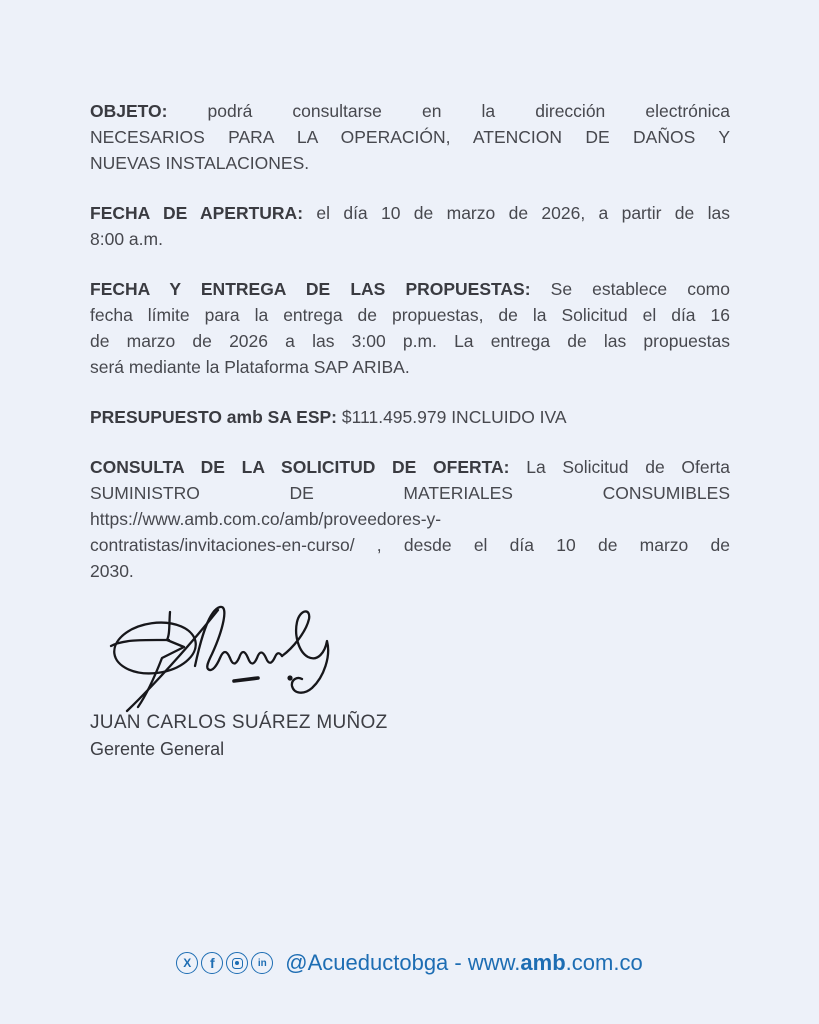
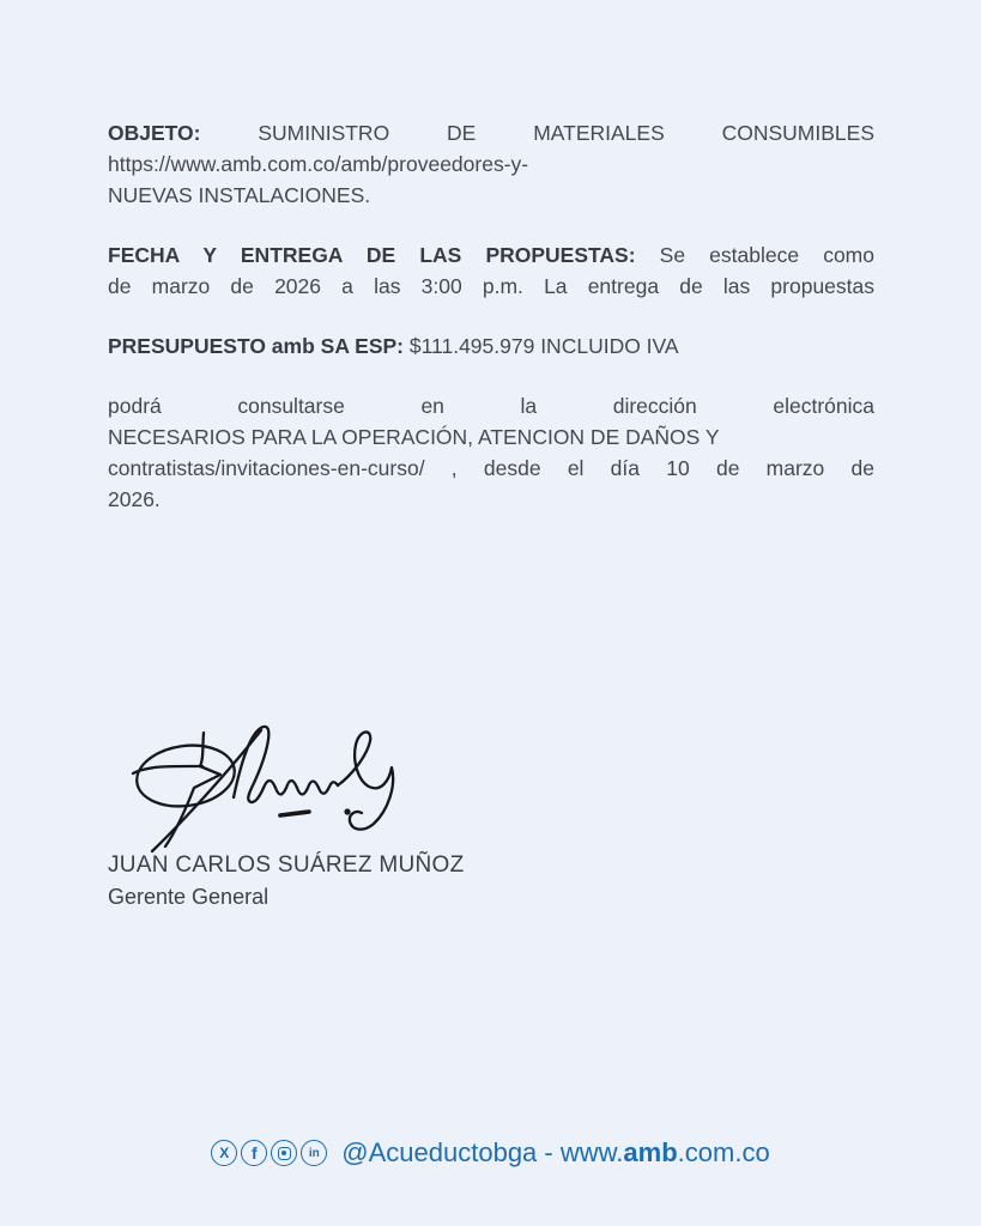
- OBJETO: podrá consultarse en la dirección electrónica
+ OBJETO: SUMINISTRO DE MATERIALES CONSUMIBLES
- NECESARIOS PARA LA OPERACIÓN, ATENCION DE DAÑOS Y
+ https://www.amb.com.co/amb/proveedores-y-
  NUEVAS INSTALACIONES.
- FECHA DE APERTURA: el día 10 de marzo de 2026, a partir de las
- 8:00 a.m.
  FECHA Y ENTREGA DE LAS PROPUESTAS: Se establece como
- fecha límite para la entrega de propuestas, de la Solicitud el día 16
  de marzo de 2026 a las 3:00 p.m. La entrega de las propuestas
- será mediante la Plataforma SAP ARIBA.
  PRESUPUESTO amb SA ESP: $111.495.979 INCLUIDO IVA
- CONSULTA DE LA SOLICITUD DE OFERTA: La Solicitud de Oferta
- SUMINISTRO DE MATERIALES CONSUMIBLES
+ podrá consultarse en la dirección electrónica
- https://www.amb.com.co/amb/proveedores-y-
+ NECESARIOS PARA LA OPERACIÓN, ATENCION DE DAÑOS Y
  contratistas/invitaciones-en-curso/ , desde el día 10 de marzo de
- 2030.
+ 2026.
  JUAN CARLOS SUÁREZ MUÑOZ
  Gerente General
  X
  f
  in
  @Acueductobga - www.amb.com.co
